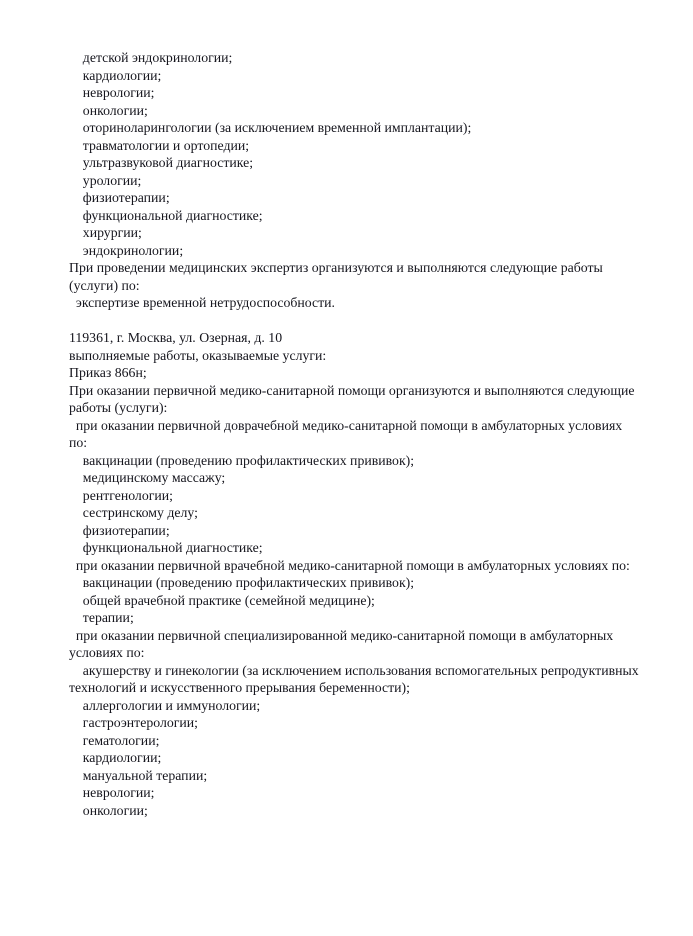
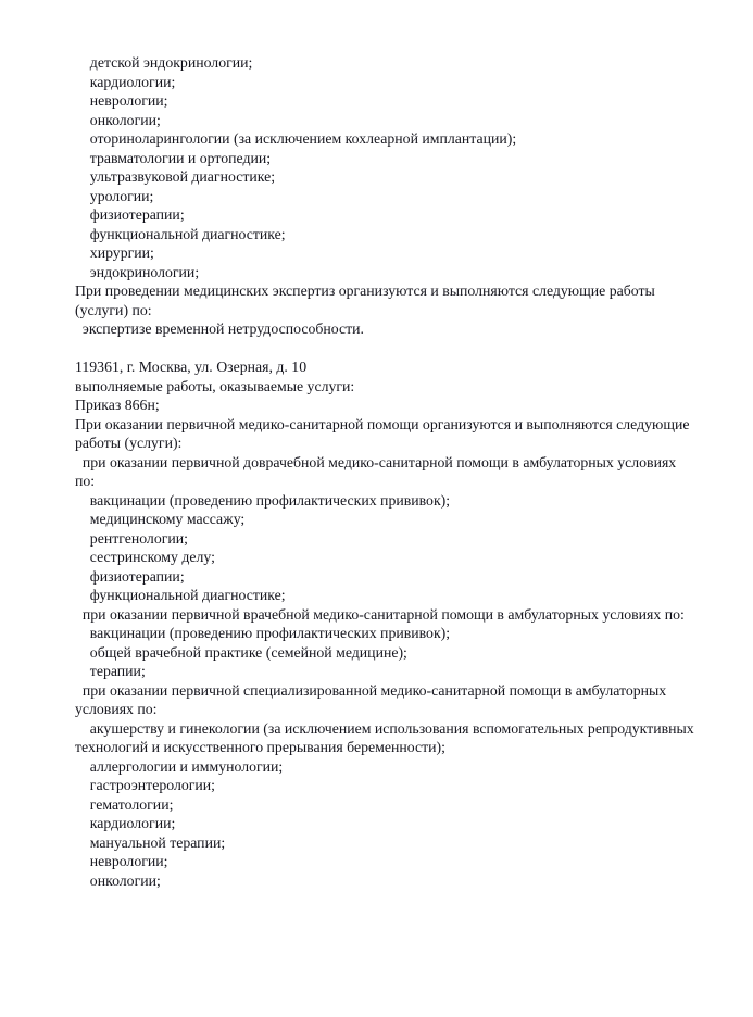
  детской эндокринологии;
  кардиологии;
  неврологии;
  онкологии;
- оториноларингологии (за исключением временной имплантации);
+ оториноларингологии (за исключением кохлеарной имплантации);
  травматологии и ортопедии;
  ультразвуковой диагностике;
  урологии;
  физиотерапии;
  функциональной диагностике;
  хирургии;
  эндокринологии;
  При проведении медицинских экспертиз организуются и выполняются следующие работы
  (услуги) по:
  экспертизе временной нетрудоспособности.
  119361, г. Москва, ул. Озерная, д. 10
  выполняемые работы, оказываемые услуги:
  Приказ 866н;
  При оказании первичной медико-санитарной помощи организуются и выполняются следующие
  работы (услуги):
  при оказании первичной доврачебной медико-санитарной помощи в амбулаторных условиях
  по:
  вакцинации (проведению профилактических прививок);
  медицинскому массажу;
  рентгенологии;
  сестринскому делу;
  физиотерапии;
  функциональной диагностике;
  при оказании первичной врачебной медико-санитарной помощи в амбулаторных условиях по:
  вакцинации (проведению профилактических прививок);
  общей врачебной практике (семейной медицине);
  терапии;
  при оказании первичной специализированной медико-санитарной помощи в амбулаторных
  условиях по:
  акушерству и гинекологии (за исключением использования вспомогательных репродуктивных
  технологий и искусственного прерывания беременности);
  аллергологии и иммунологии;
  гастроэнтерологии;
  гематологии;
  кардиологии;
  мануальной терапии;
  неврологии;
  онкологии;
